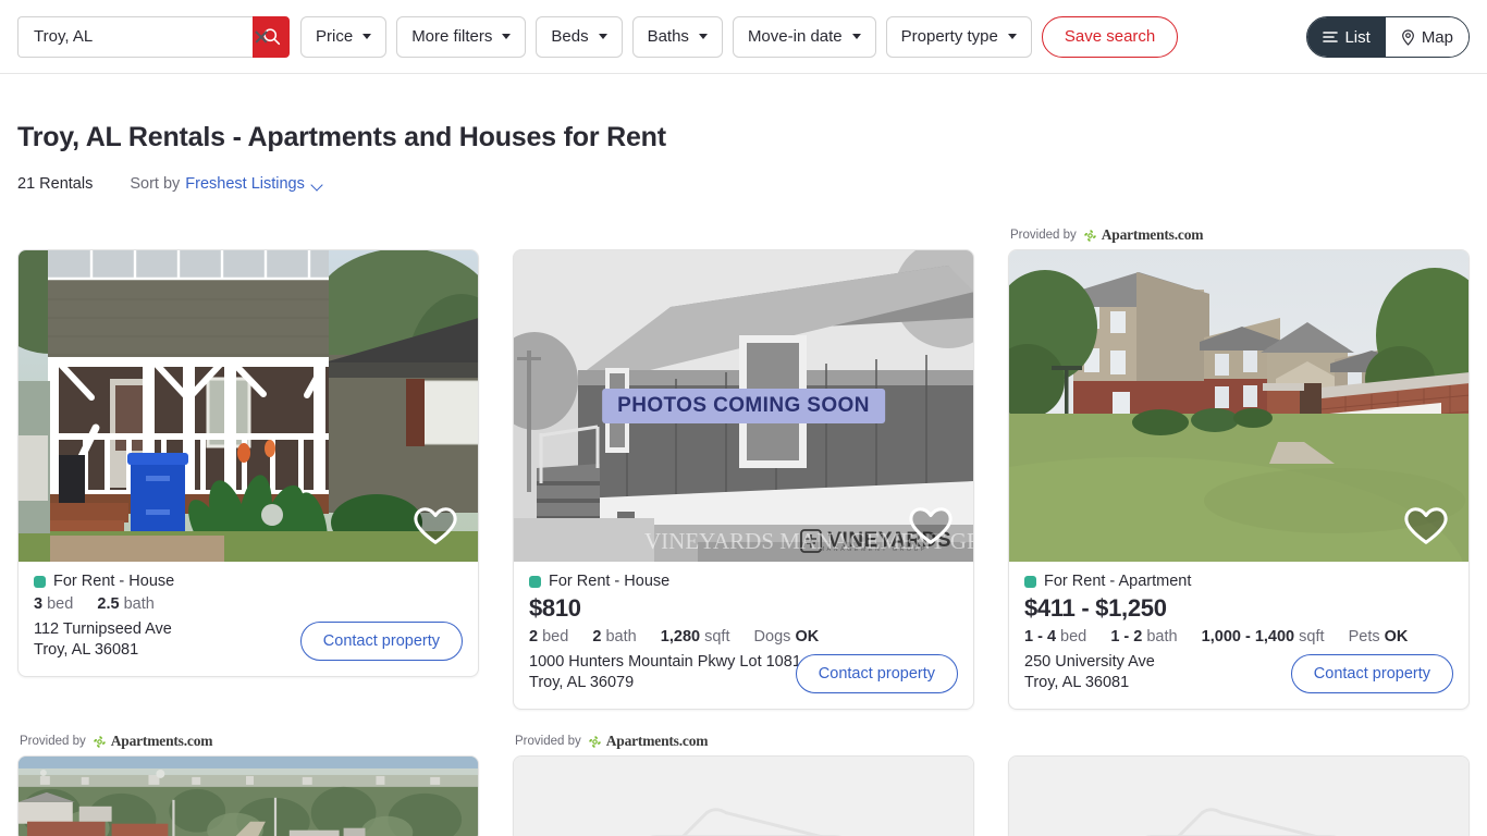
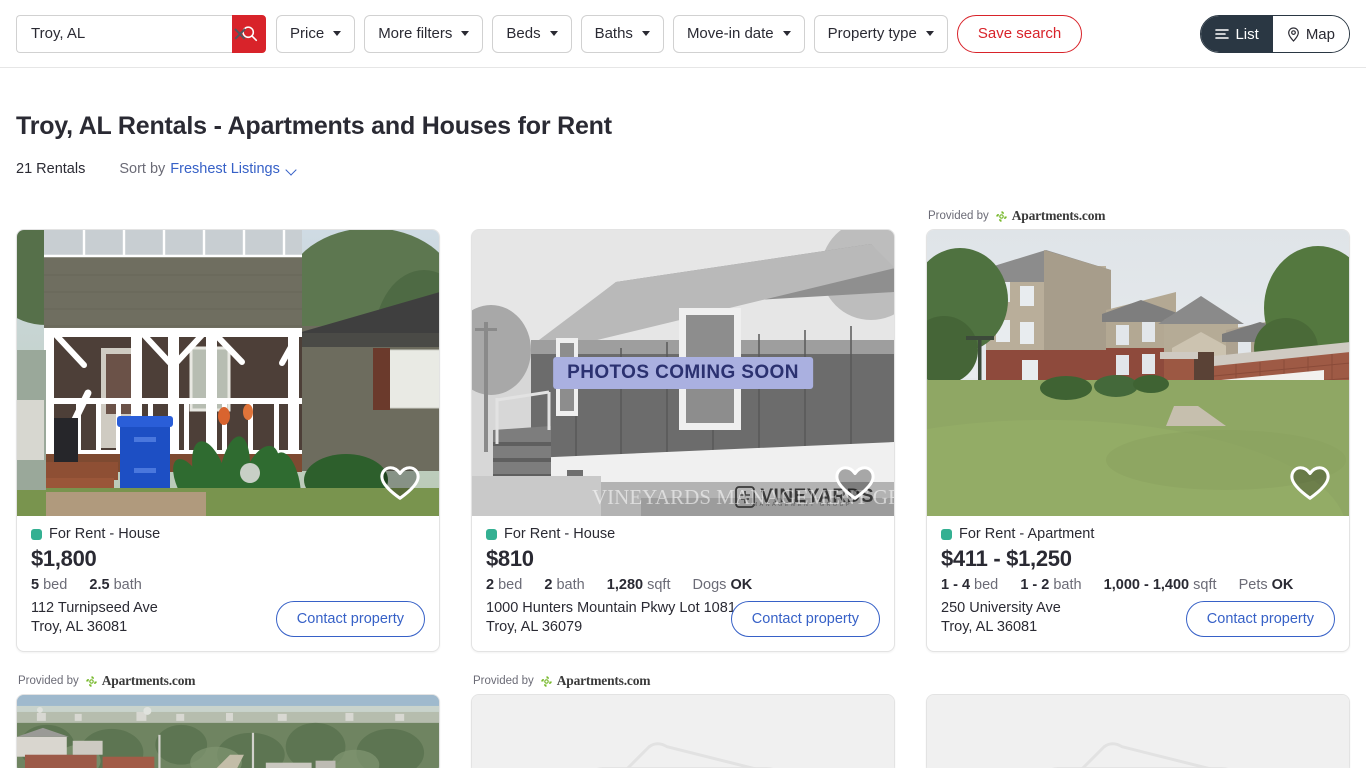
  Troy, AL
  Price
  More filters
  Beds
  Baths
  Move-in date
  Property type
  Save search
  List
  Map
  Troy, AL Rentals - Apartments and Houses for Rent
  21 Rentals
  Sort by
  Freshest Listings
  For Rent - House
+ $1,800
- 3 bed 2.5 bath
+ 5 bed 2.5 bath
  112 Turnipseed Ave
  Troy, AL 36081
  Contact property
  PHOTOS COMING SOON
  VINEYARDS
  VINEYARDS MANAGEMENT G
  For Rent - House
  $810
  2 bed 2 bath 1,280 sqft Dogs OK
  1000 Hunters Mountain Pkwy Lot 1081
  Troy, AL 36079
  Contact property
  Provided by
  Apartments.com
  For Rent - Apartment
  $411 - $1,250
  1 - 4 bed 1 - 2 bath 1,000 - 1,400 sqft Pets OK
  250 University Ave
  Troy, AL 36081
  Contact property
  Provided by
  Apartments.com
  Provided by
  Apartments.com
